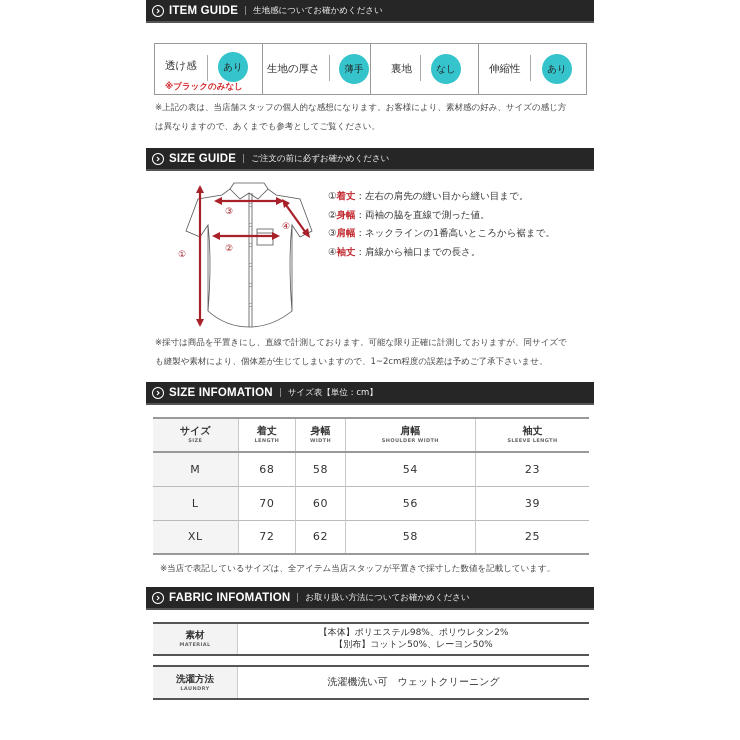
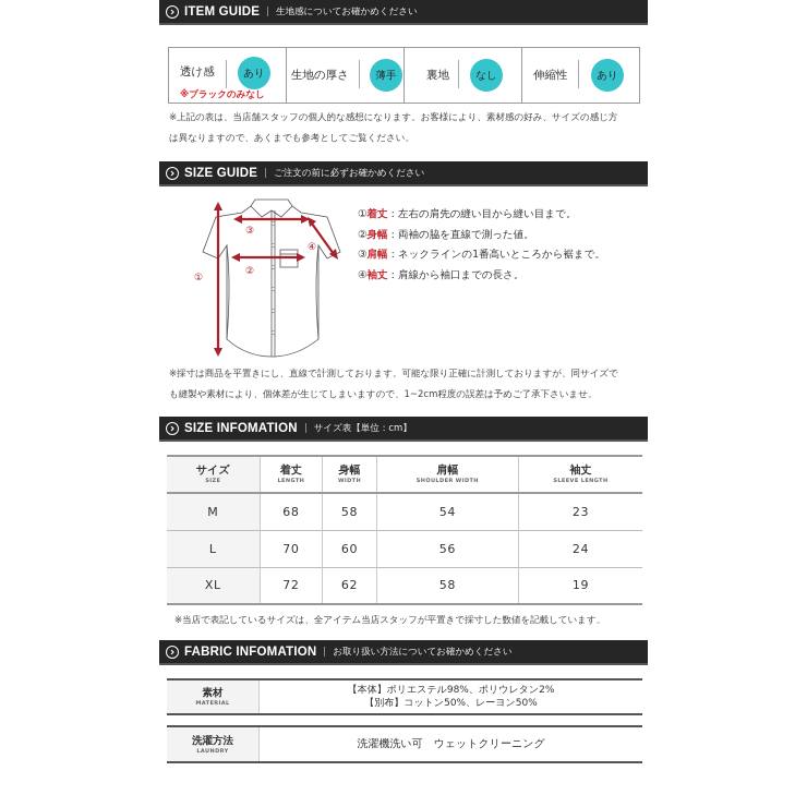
  ITEM GUIDE
  生地感についてお確かめください
  透け感
  あり
  ※ブラックのみなし
  生地の厚さ
  薄手
  裏地
  なし
  伸縮性
  あり
  ※上記の表は、当店舗スタッフの個人的な感想になります。お客様により、素材感の好み、サイズの感じ方
  は異なりますので、あくまでも参考としてご覧ください。
  SIZE GUIDE
  ご注文の前に必ずお確かめください
  ①
  ②
  ③
  ④
  ①着丈：左右の肩先の縫い目から縫い目まで。
  ②身幅：両袖の脇を直線で測った値。
  ③肩幅：ネックラインの1番高いところから裾まで。
  ④袖丈：肩線から袖口までの長さ。
  ※採寸は商品を平置きにし、直線で計測しております。可能な限り正確に計測しておりますが、同サイズで
  も縫製や素材により、個体差が生じてしまいますので、1~2cm程度の誤差は予めご了承下さいませ。
  SIZE INFOMATION
  サイズ表【単位：cm】
  M	68	58	54	23
- L	70	60	56	39
+ L	70	60	56	24
- XL	72	62	58	25
+ XL	72	62	58	19
  ※当店で表記しているサイズは、全アイテム当店スタッフが平置きで採寸した数値を記載しています。
  FABRIC INFOMATION
  お取り扱い方法についてお確かめください
  素材
  【本体】ポリエステル98%、ポリウレタン2%
  【別布】コットン50%、レーヨン50%
  洗濯方法
  洗濯機洗い可 ウェットクリーニング
